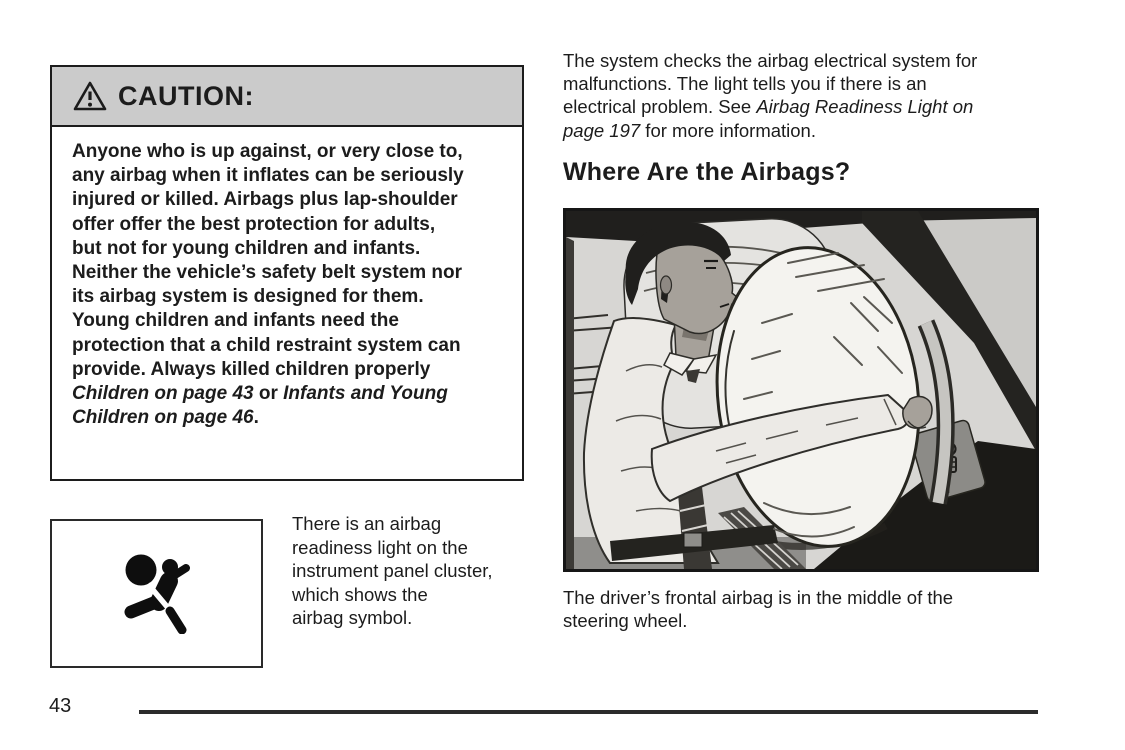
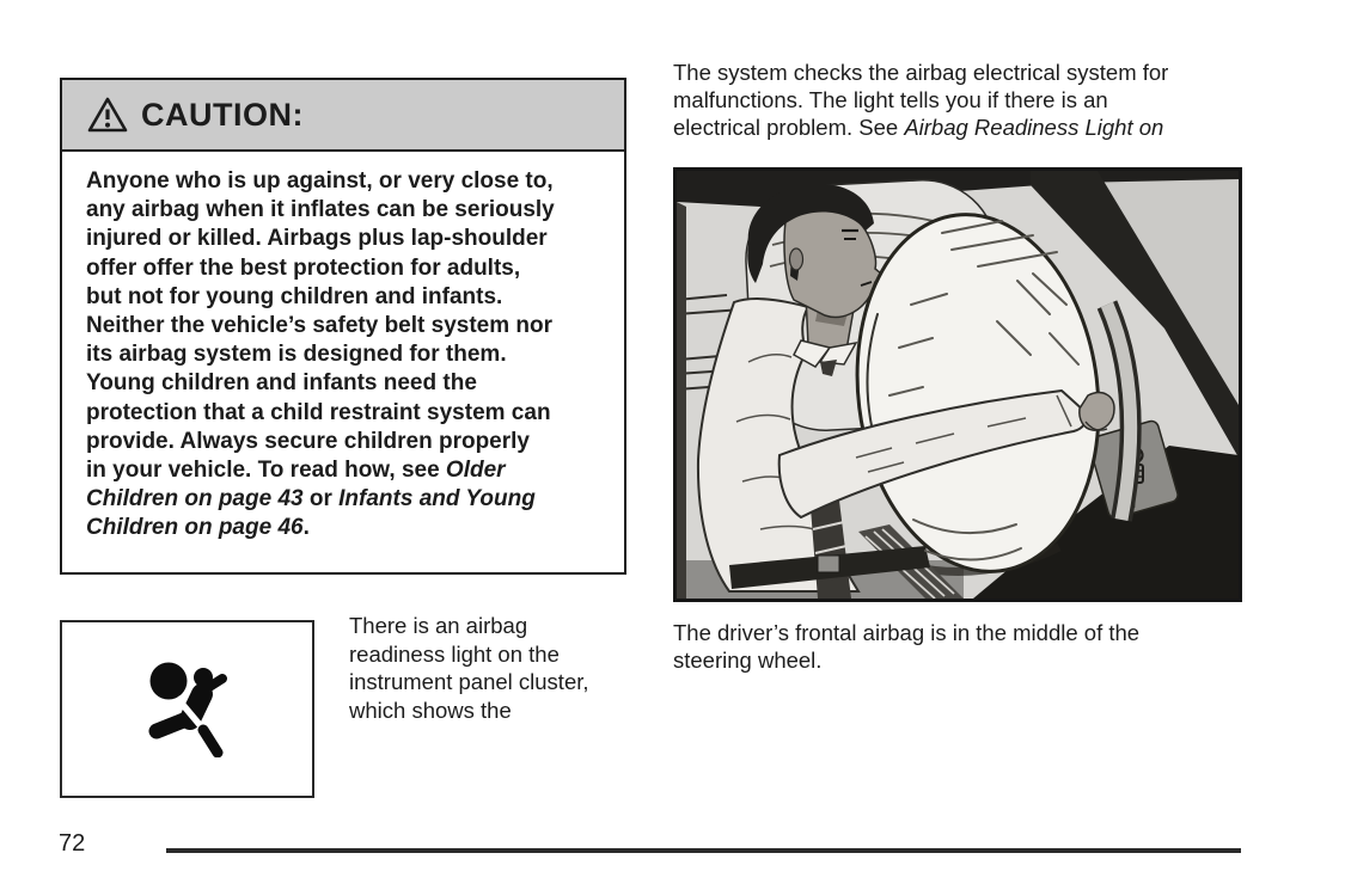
  CAUTION:
  Anyone who is up against, or very close to,
  any airbag when it inflates can be seriously
  injured or killed. Airbags plus lap-shoulder
  offer offer the best protection for adults,
  but not for young children and infants.
  Neither the vehicle’s safety belt system nor
  its airbag system is designed for them.
  Young children and infants need the
  protection that a child restraint system can
- provide. Always killed children properly
+ provide. Always secure children properly
+ in your vehicle. To read how, see Older
  Children on page 43 or Infants and Young
  Children on page 46.
  There is an airbag
  readiness light on the
  instrument panel cluster,
  which shows the
- airbag symbol.
  The system checks the airbag electrical system for
  malfunctions. The light tells you if there is an
  electrical problem. See Airbag Readiness Light on
- page 197 for more information.
- Where Are the Airbags?
  The driver’s frontal airbag is in the middle of the
  steering wheel.
- 43
+ 72
